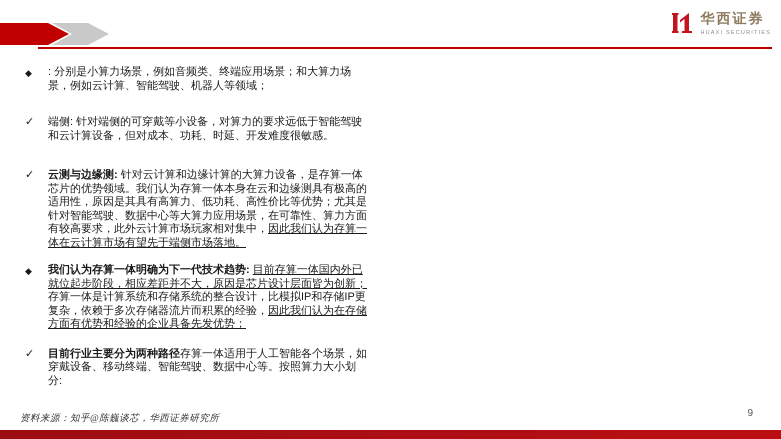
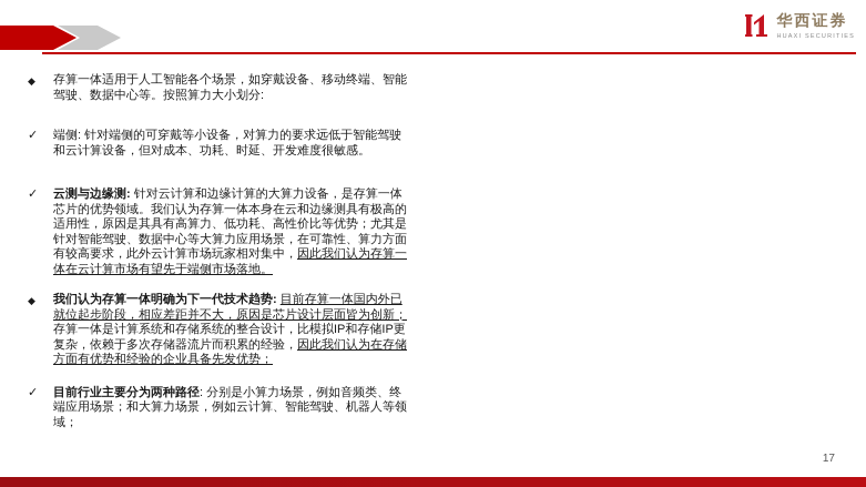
  华西证券
  ◆
- : 分别是小算力场景，例如音频类、终端应用场景；和大算力场景，例如云计算、智能驾驶、机器人等领域；
+ 存算一体适用于人工智能各个场景，如穿戴设备、移动终端、智能驾驶、数据中心等。按照算力大小划分:
  ✓
  端侧: 针对端侧的可穿戴等小设备，对算力的要求远低于智能驾驶和云计算设备，但对成本、功耗、时延、开发难度很敏感。
  ✓
  云测与边缘测: 针对云计算和边缘计算的大算力设备，是存算一体芯片的优势领域。我们认为存算一体本身在云和边缘测具有极高的适用性，原因是其具有高算力、低功耗、高性价比等优势；尤其是针对智能驾驶、数据中心等大算力应用场景，在可靠性、算力方面有较高要求，此外云计算市场玩家相对集中，因此我们认为存算一体在云计算市场有望先于端侧市场落地。
  ◆
  我们认为存算一体明确为下一代技术趋势: 目前存算一体国内外已就位起步阶段，相应差距并不大，原因是芯片设计层面皆为创新；存算一体是计算系统和存储系统的整合设计，比模拟IP和存储IP更复杂，依赖于多次存储器流片而积累的经验，因此我们认为在存储方面有优势和经验的企业具备先发优势；
  ✓
- 目前行业主要分为两种路径存算一体适用于人工智能各个场景，如穿戴设备、移动终端、智能驾驶、数据中心等。按照算力大小划分:
+ 目前行业主要分为两种路径: 分别是小算力场景，例如音频类、终端应用场景；和大算力场景，例如云计算、智能驾驶、机器人等领域；
- 资料来源：知乎@陈巍谈芯，华西证券研究所
- 9
+ 17
